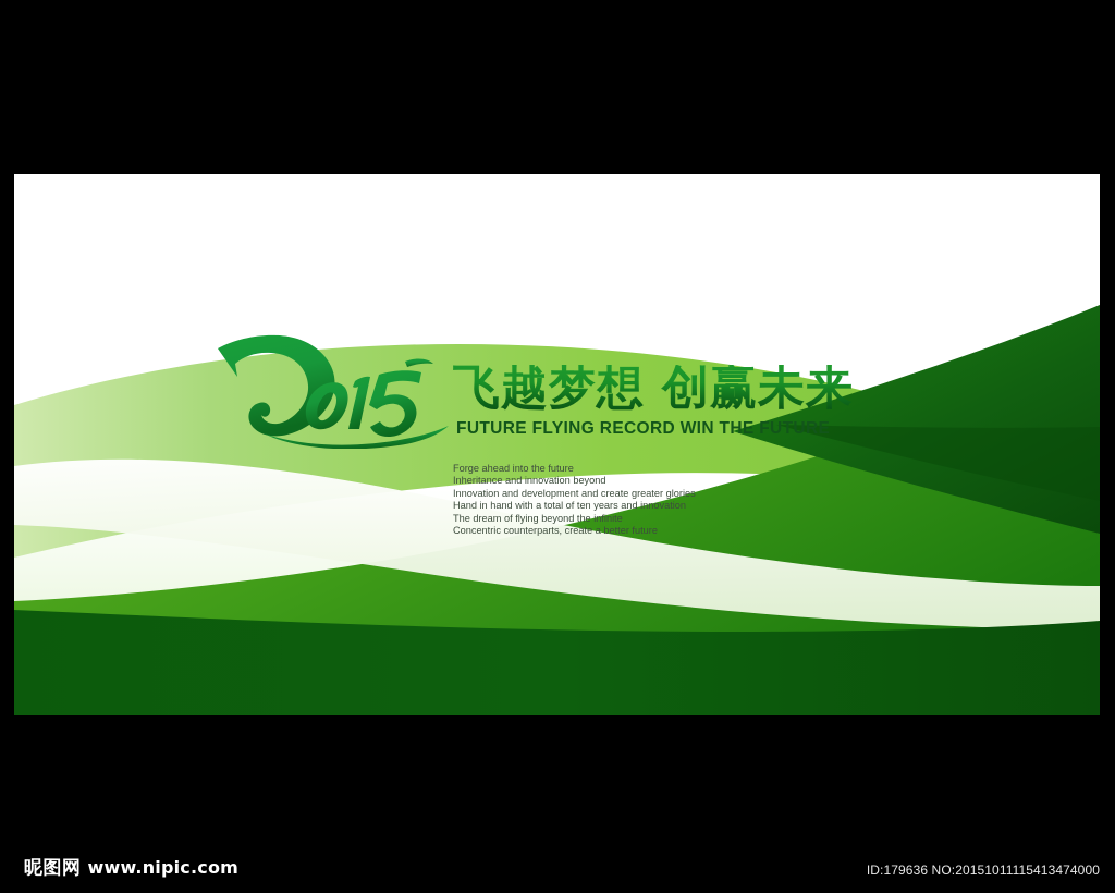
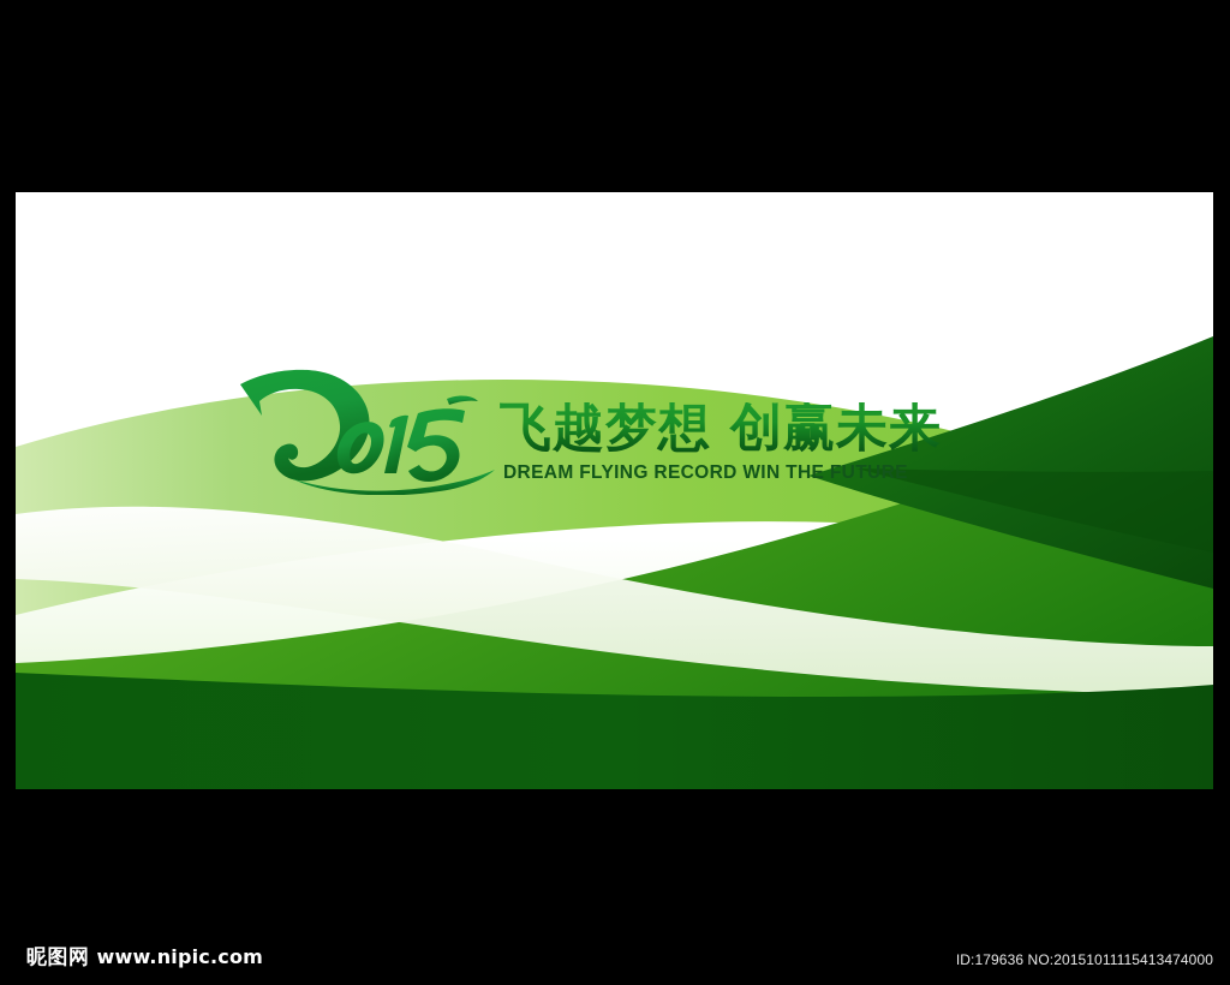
  飞越梦想 创赢未来
- FUTURE FLYING RECORD WIN THE FUTURE
+ DREAM FLYING RECORD WIN THE FUTURE
- Forge ahead into the future
- Inheritance and innovation beyond
- Innovation and development and create greater glories
- Hand in hand with a total of ten years and innovation
- The dream of flying beyond the infinite
- Concentric counterparts, create a better future
  昵图网
  www.nipic.com
  ID:179636 NO:20151011115413474000
